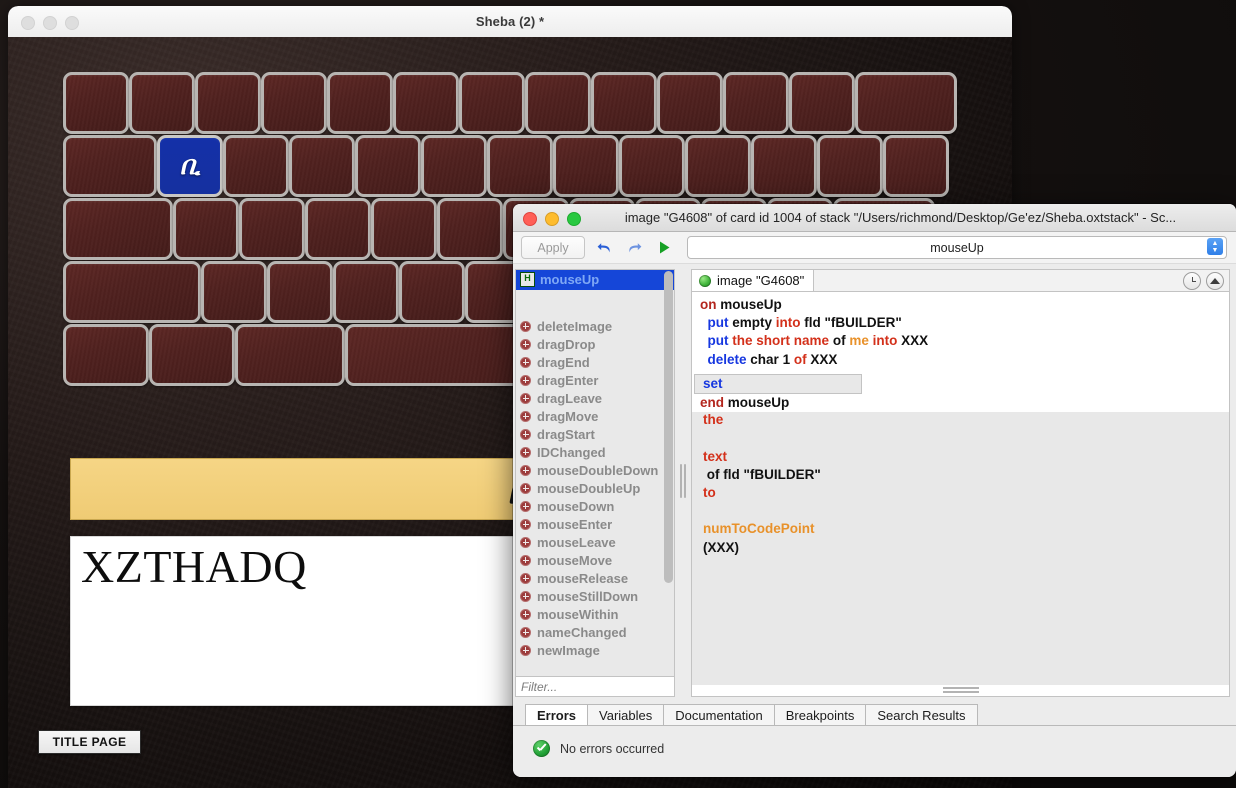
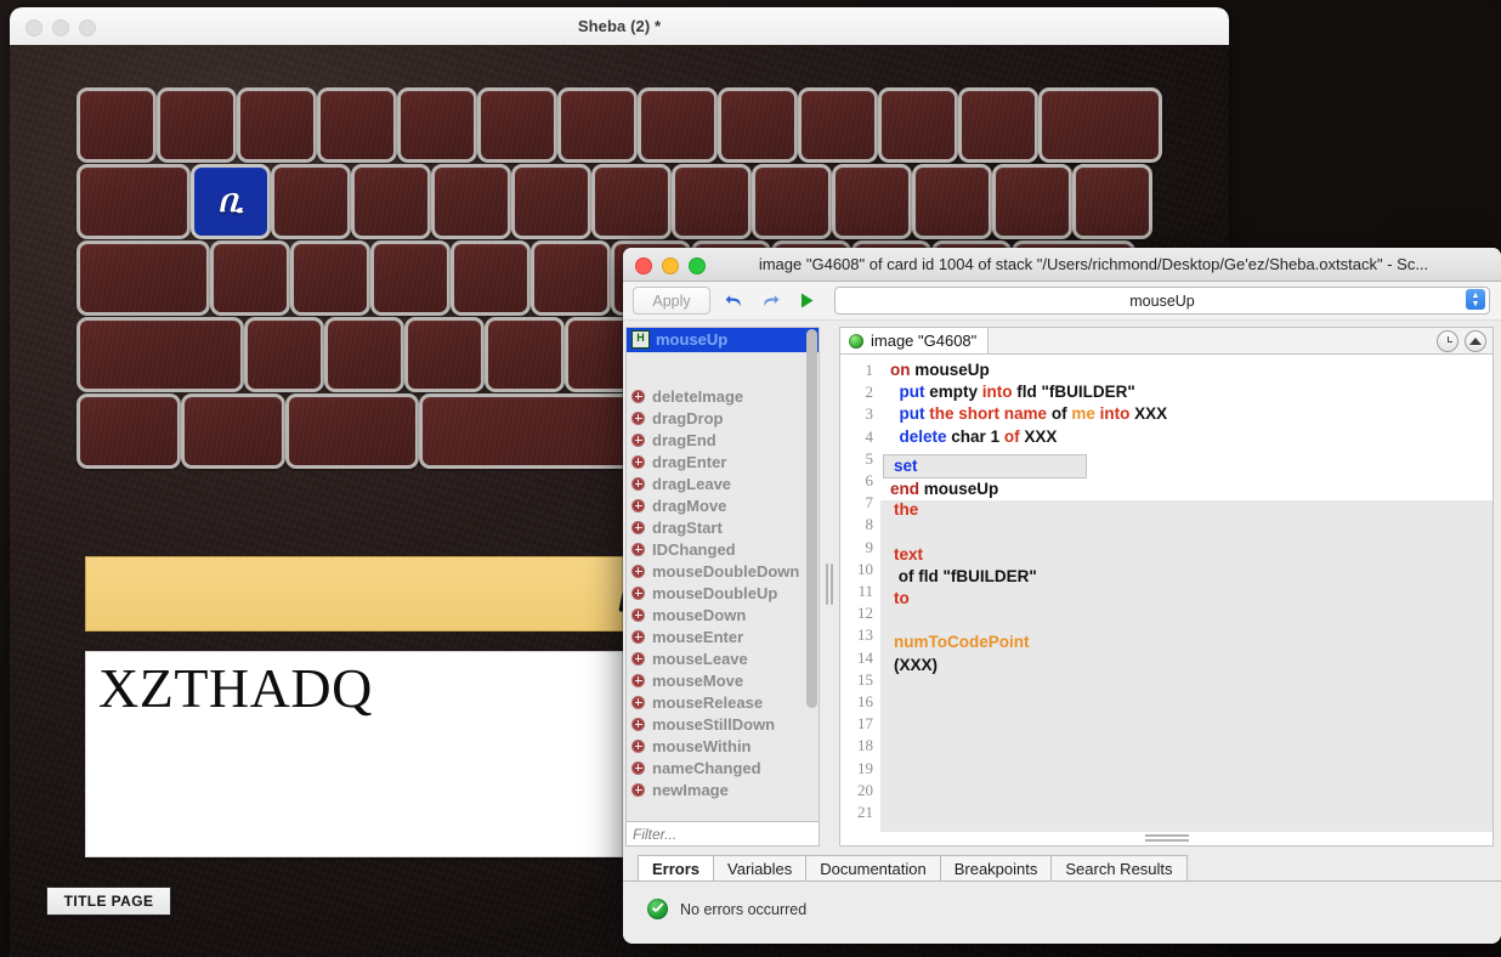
  Sheba (2) *
  ቢ
  XZTHADQ
  TITLE PAGE
  image "G4608" of card id 1004 of stack "/Users/richmond/Desktop/Ge'ez/Sheba.oxtstack" - Sc...
  Apply
  mouseUp
  H
  mouseUp
  deleteImage
  dragDrop
  dragEnd
  dragEnter
  dragLeave
  dragMove
  dragStart
  IDChanged
  mouseDoubleDown
  mouseDoubleUp
  mouseDown
  mouseEnter
  mouseLeave
  mouseMove
  mouseRelease
  mouseStillDown
  mouseWithin
  nameChanged
  newImage
  Filter...
  image "G4608"
+ 1
+ 2
+ 3
+ 4
+ 5
+ 6
+ 7
+ 8
+ 9
+ 10
+ 11
+ 12
+ 13
+ 14
+ 15
+ 16
+ 17
+ 18
+ 19
+ 20
+ 21
  on mouseUp
  put empty into fld "fBUILDER"
  put the short name of me into XXX
  delete char 1 of XXX
  set
  the
  text
  of fld "fBUILDER"
  to
  numToCodePoint
  (XXX)
  end mouseUp
  Errors
  Variables
  Documentation
  Breakpoints
  Search Results
  No errors occurred
